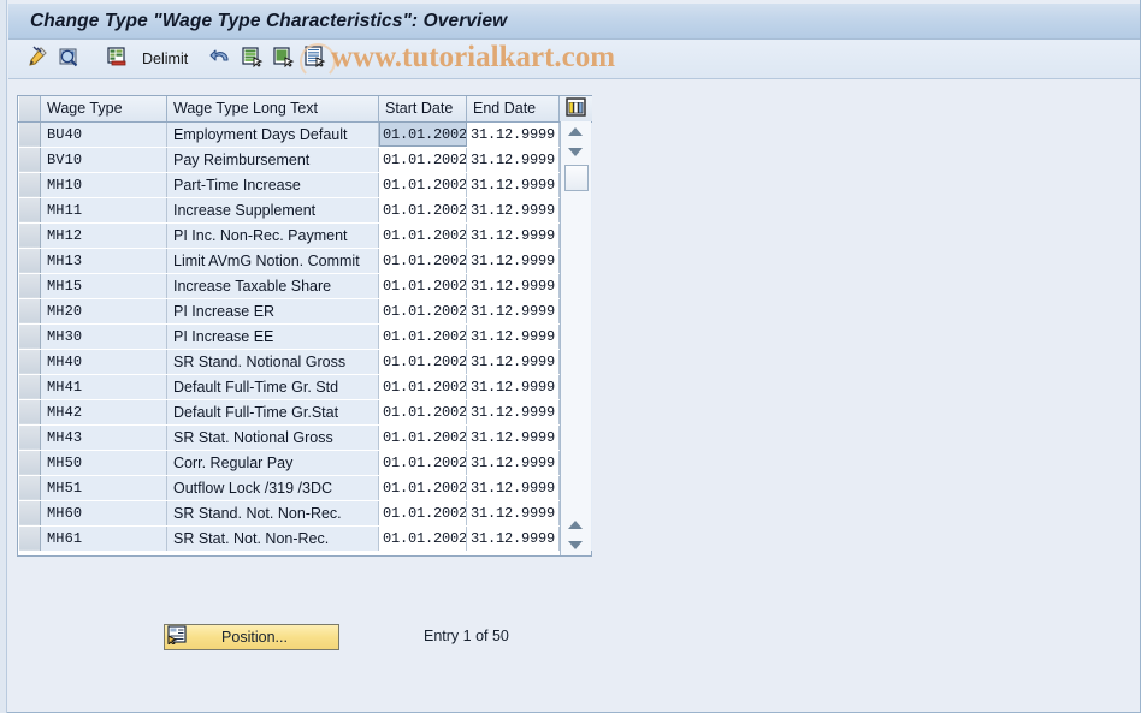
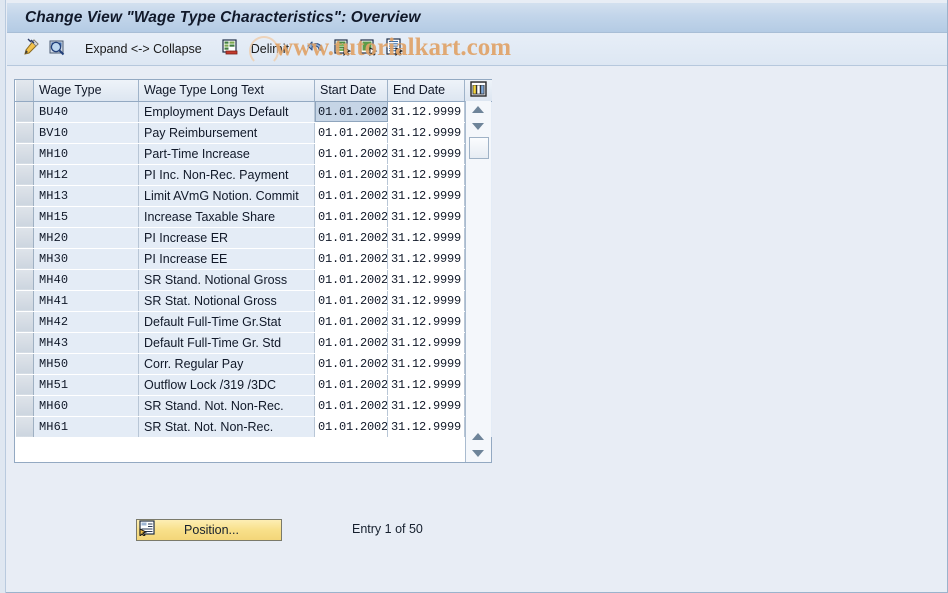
- Change Type "Wage Type Characteristics": Overview
+ Change View "Wage Type Characteristics": Overview
+ Expand <-> Collapse
  Delimit
  www.tutorialkart.com
  	Wage Type	Wage Type Long Text	Start Date	End Date
  	BU40	Employment Days Default	01.01.2002	31.12.9999
  	BV10	Pay Reimbursement	01.01.2002	31.12.9999
  	MH10	Part-Time Increase	01.01.2002	31.12.9999
- 	MH11	Increase Supplement	01.01.2002	31.12.9999
  	MH12	PI Inc. Non-Rec. Payment	01.01.2002	31.12.9999
  	MH13	Limit AVmG Notion. Commit	01.01.2002	31.12.9999
  	MH15	Increase Taxable Share	01.01.2002	31.12.9999
  	MH20	PI Increase ER	01.01.2002	31.12.9999
  	MH30	PI Increase EE	01.01.2002	31.12.9999
  	MH40	SR Stand. Notional Gross	01.01.2002	31.12.9999
- 	MH41	Default Full-Time Gr. Std	01.01.2002	31.12.9999
+ 	MH41	SR Stat. Notional Gross	01.01.2002	31.12.9999
  	MH42	Default Full-Time Gr.Stat	01.01.2002	31.12.9999
- 	MH43	SR Stat. Notional Gross	01.01.2002	31.12.9999
+ 	MH43	Default Full-Time Gr. Std	01.01.2002	31.12.9999
  	MH50	Corr. Regular Pay	01.01.2002	31.12.9999
  	MH51	Outflow Lock /319 /3DC	01.01.2002	31.12.9999
  	MH60	SR Stand. Not. Non-Rec.	01.01.2002	31.12.9999
  	MH61	SR Stat. Not. Non-Rec.	01.01.2002	31.12.9999
  Position...
  Entry 1 of 50
